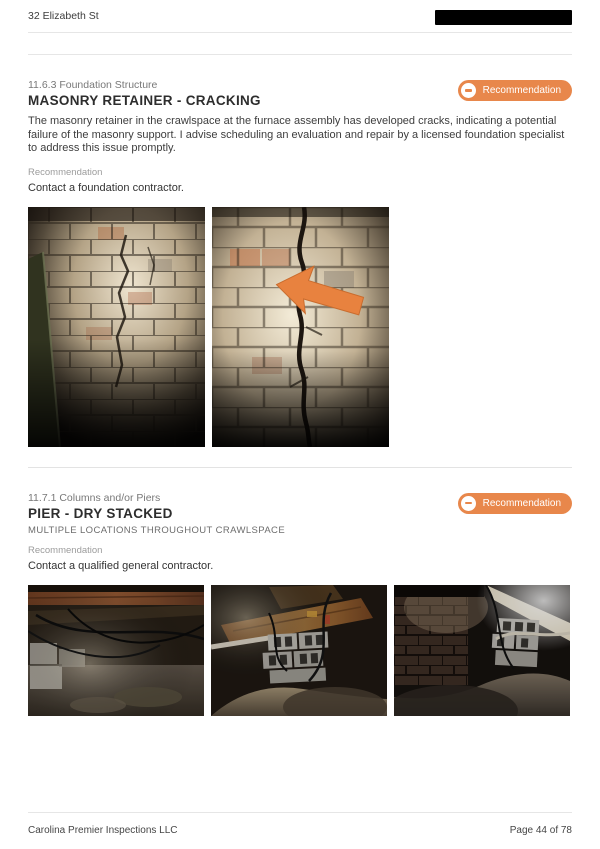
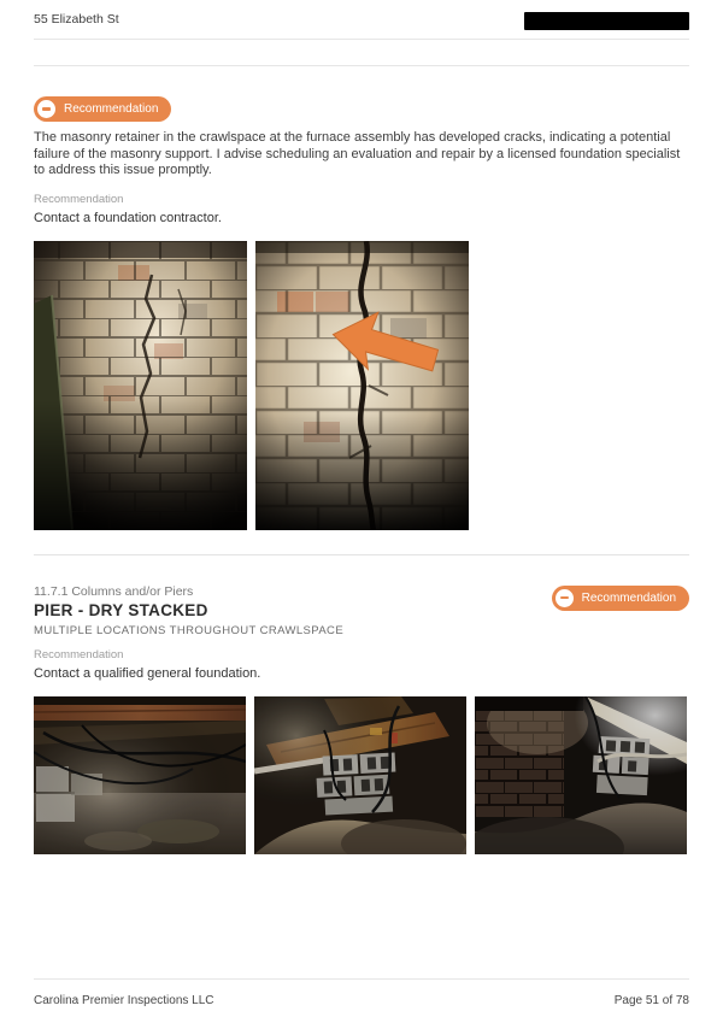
- 32 Elizabeth St
+ 55 Elizabeth St
- 11.6.3 Foundation Structure
- MASONRY RETAINER - CRACKING
  Recommendation
  The masonry retainer in the crawlspace at the furnace assembly has developed cracks, indicating a potential failure of the masonry support. I advise scheduling an evaluation and repair by a licensed foundation specialist to address this issue promptly.
  Recommendation
  Contact a foundation contractor.
  11.7.1 Columns and/or Piers
  PIER - DRY STACKED
  MULTIPLE LOCATIONS THROUGHOUT CRAWLSPACE
  Recommendation
  Recommendation
- Contact a qualified general contractor.
+ Contact a qualified general foundation.
  Carolina Premier Inspections LLC
- Page 44 of 78
+ Page 51 of 78
